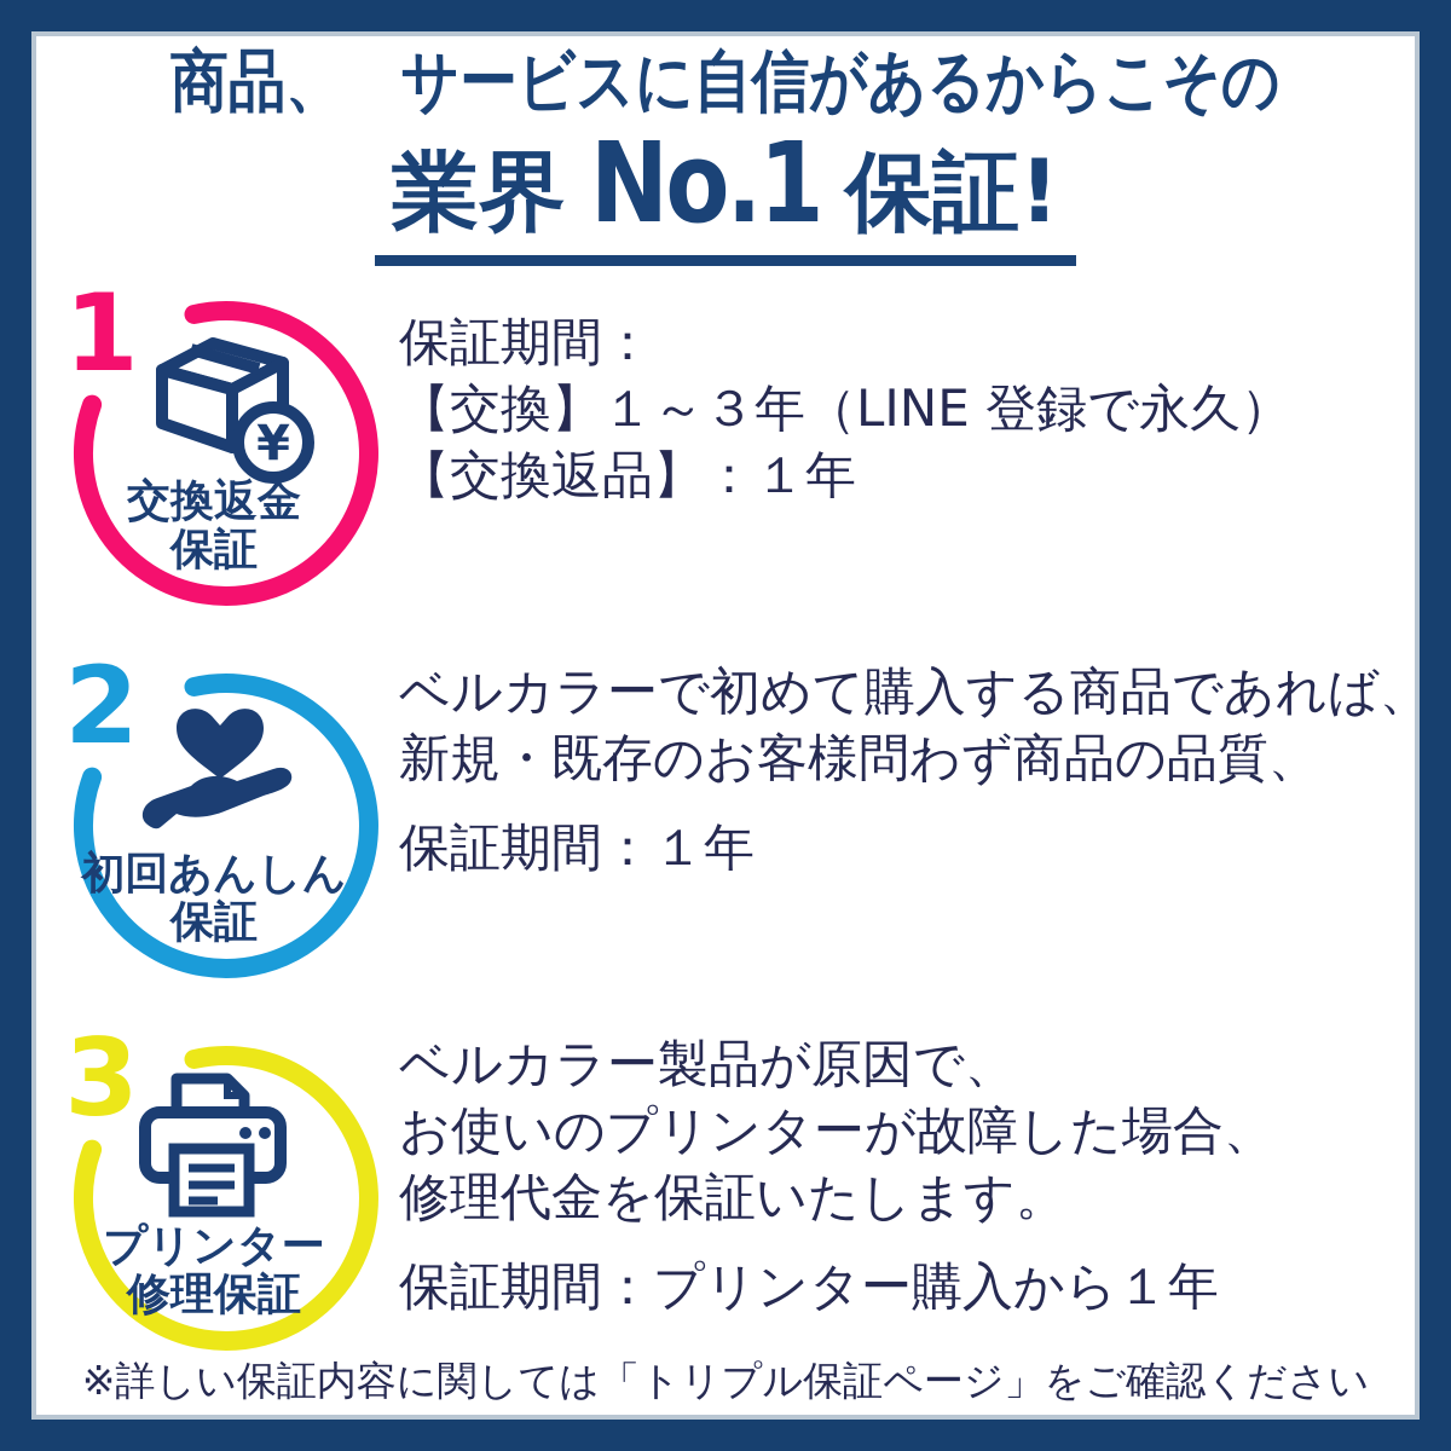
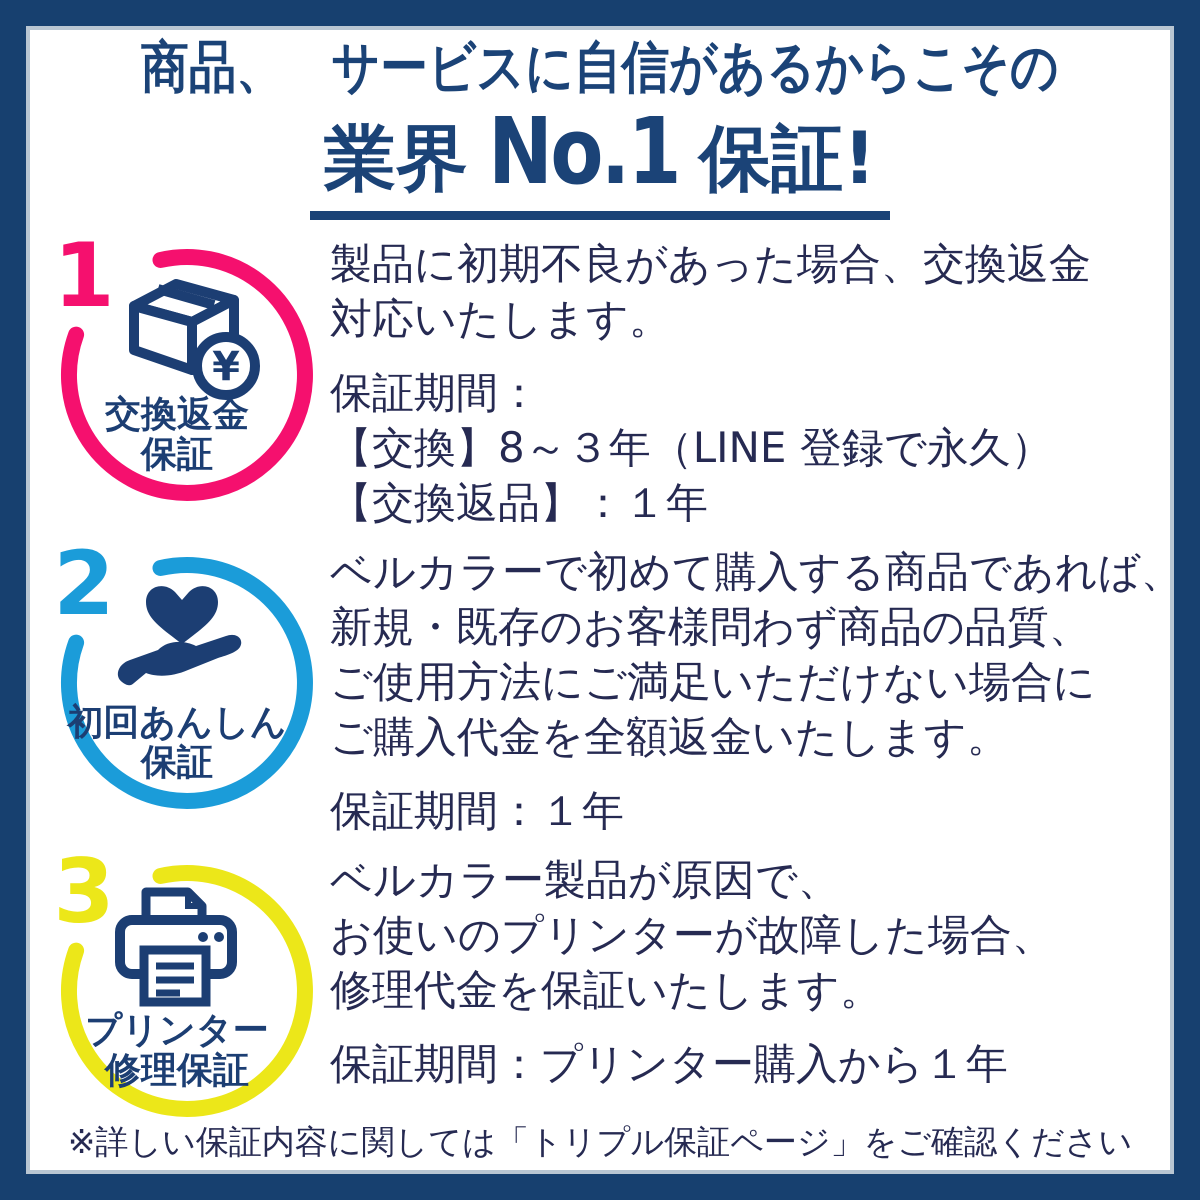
  商品、 サービスに自信があるからこその
  業界 No.1 保証!
  1
  ¥
  交換返金
  保証
+ 製品に初期不良があった場合、交換返金
+ 対応いたします。
  保証期間：
- 【交換】１～３年（LINE 登録で永久）
+ 【交換】8～３年（LINE 登録で永久）
  【交換返品】：１年
  2
  初回あんしん
  保証
  ベルカラーで初めて購入する商品であれば、
  新規・既存のお客様問わず商品の品質、
+ ご使用方法にご満足いただけない場合に
+ ご購入代金を全額返金いたします。
  保証期間：１年
  3
  プリンター
  修理保証
  ベルカラー製品が原因で、
  お使いのプリンターが故障した場合、
  修理代金を保証いたします。
  保証期間：プリンター購入から１年
  ※詳しい保証内容に関しては「トリプル保証ページ」をご確認ください
